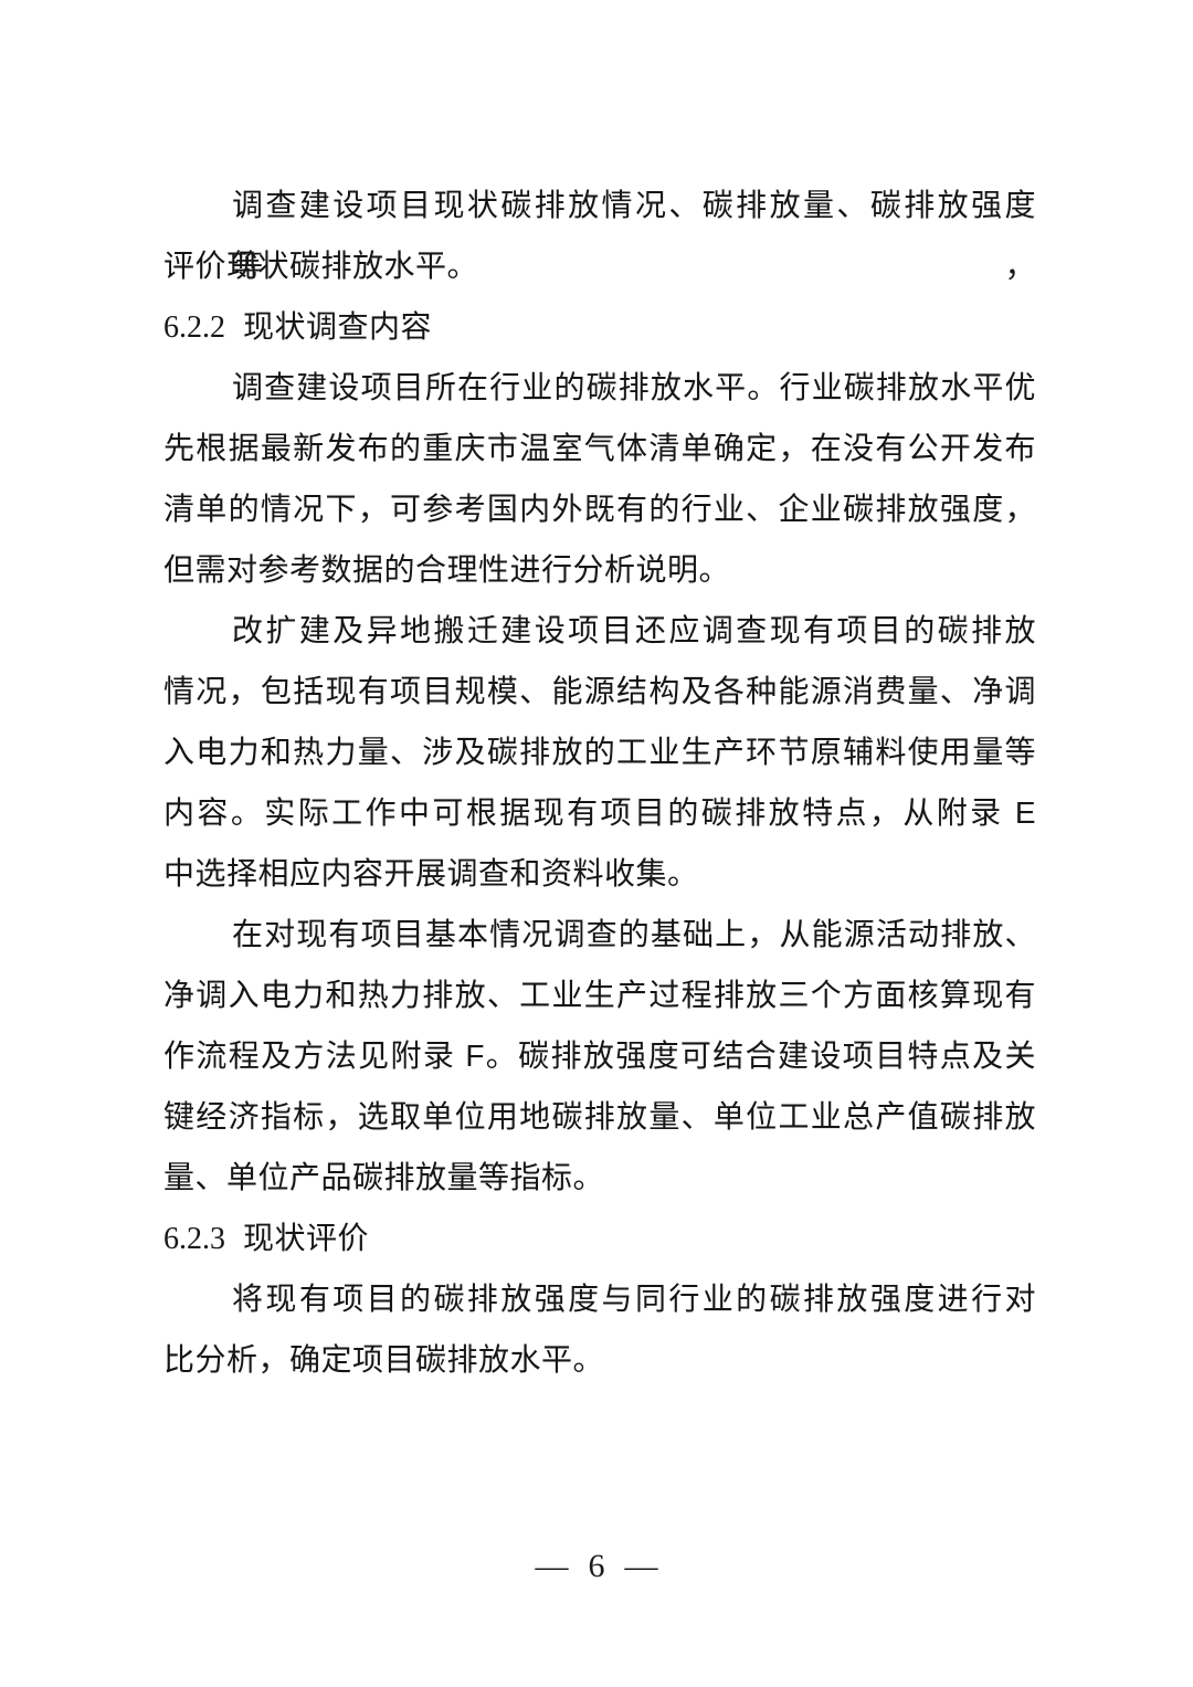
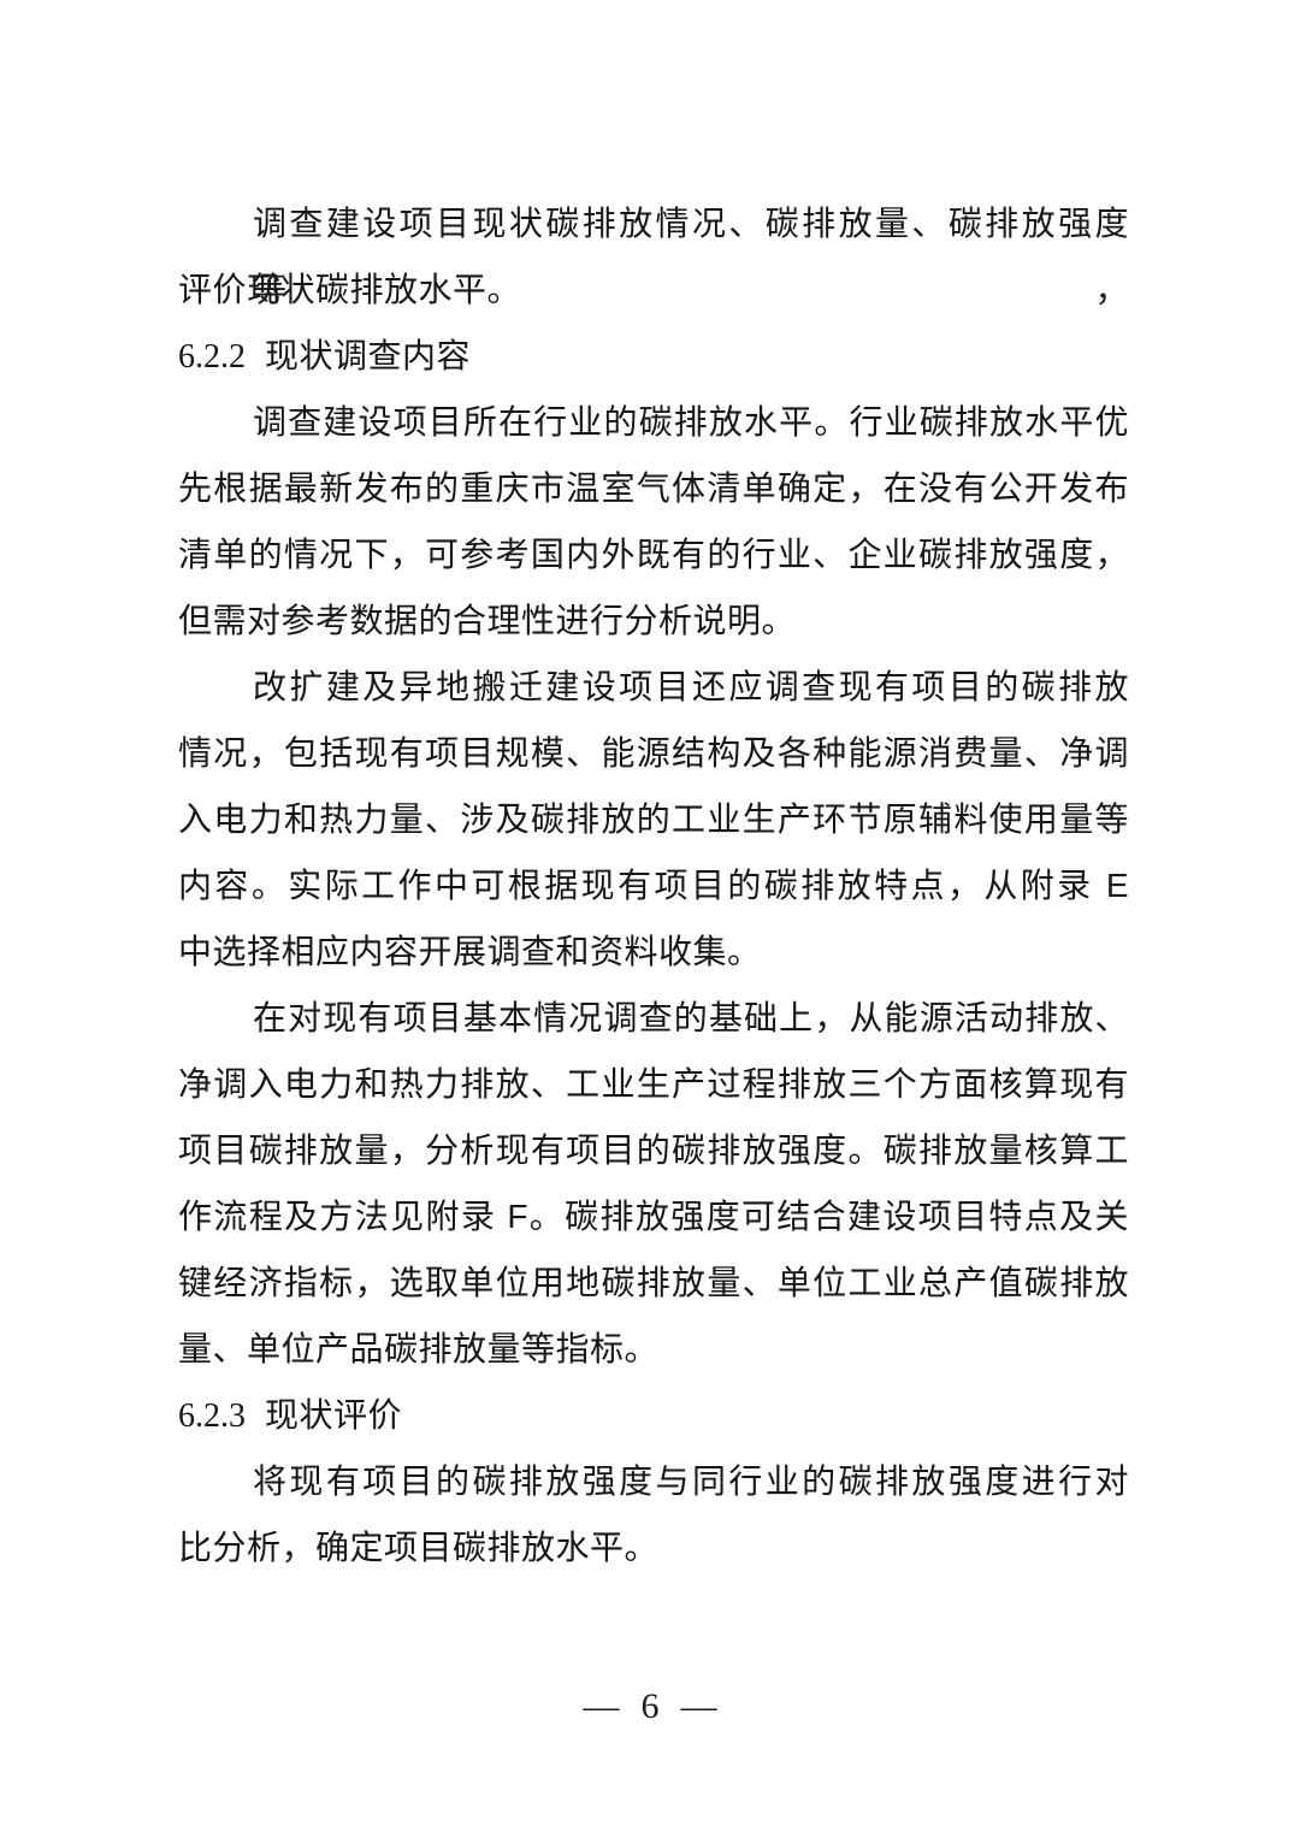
  调查建设项目现状碳排放情况、碳排放量、碳排放强度等，
  评价现状碳排放水平。
  6.2.2 现状调查内容
  调查建设项目所在行业的碳排放水平。行业碳排放水平优
  先根据最新发布的重庆市温室气体清单确定，在没有公开发布
  清单的情况下，可参考国内外既有的行业、企业碳排放强度，
  但需对参考数据的合理性进行分析说明。
  改扩建及异地搬迁建设项目还应调查现有项目的碳排放
  情况，包括现有项目规模、能源结构及各种能源消费量、净调
  入电力和热力量、涉及碳排放的工业生产环节原辅料使用量等
  内容。实际工作中可根据现有项目的碳排放特点，从附录 E
  中选择相应内容开展调查和资料收集。
  在对现有项目基本情况调查的基础上，从能源活动排放、
  净调入电力和热力排放、工业生产过程排放三个方面核算现有
+ 项目碳排放量，分析现有项目的碳排放强度。碳排放量核算工
  作流程及方法见附录 F。碳排放强度可结合建设项目特点及关
  键经济指标，选取单位用地碳排放量、单位工业总产值碳排放
  量、单位产品碳排放量等指标。
  6.2.3 现状评价
  将现有项目的碳排放强度与同行业的碳排放强度进行对
  比分析，确定项目碳排放水平。
  — 6 —
